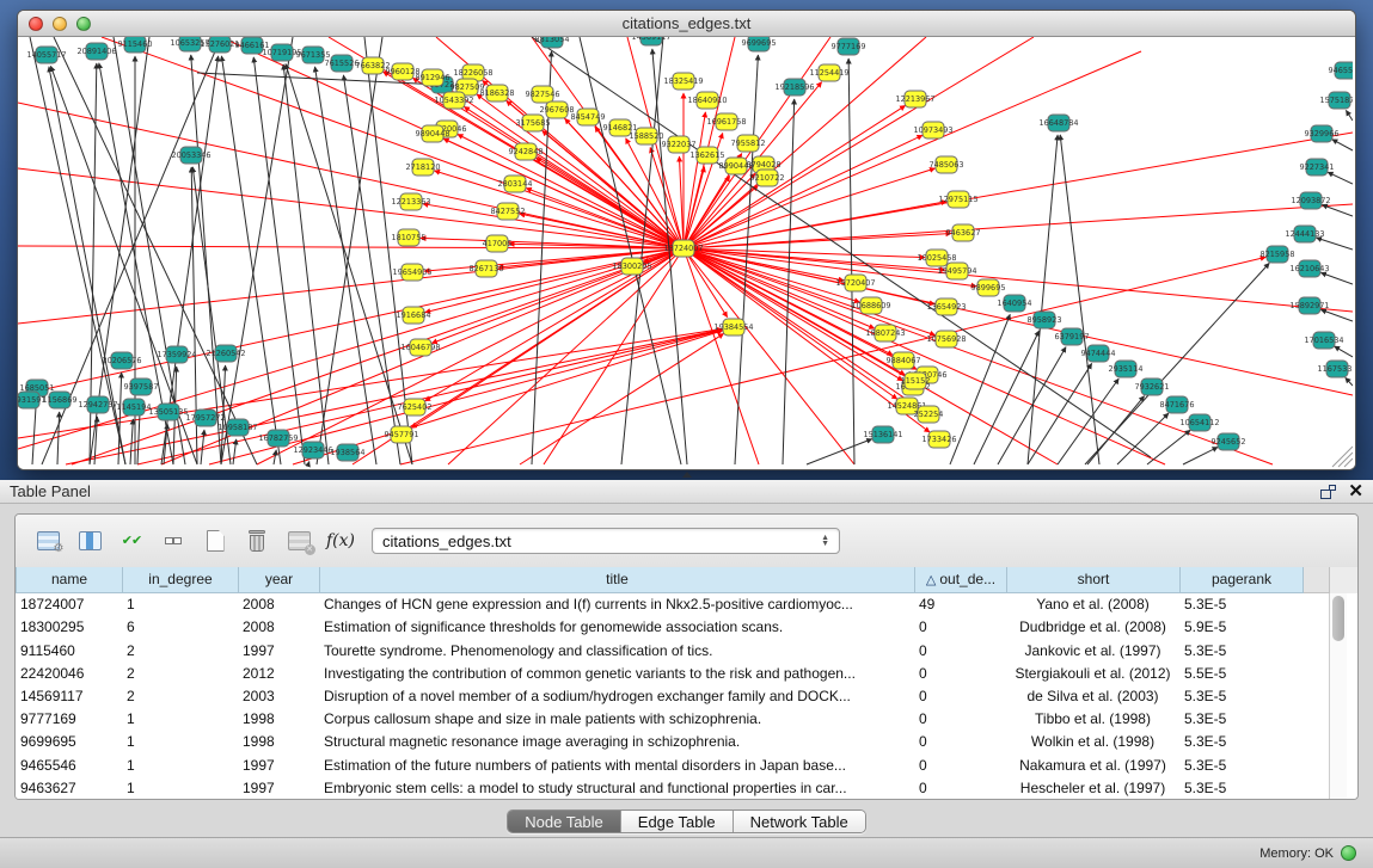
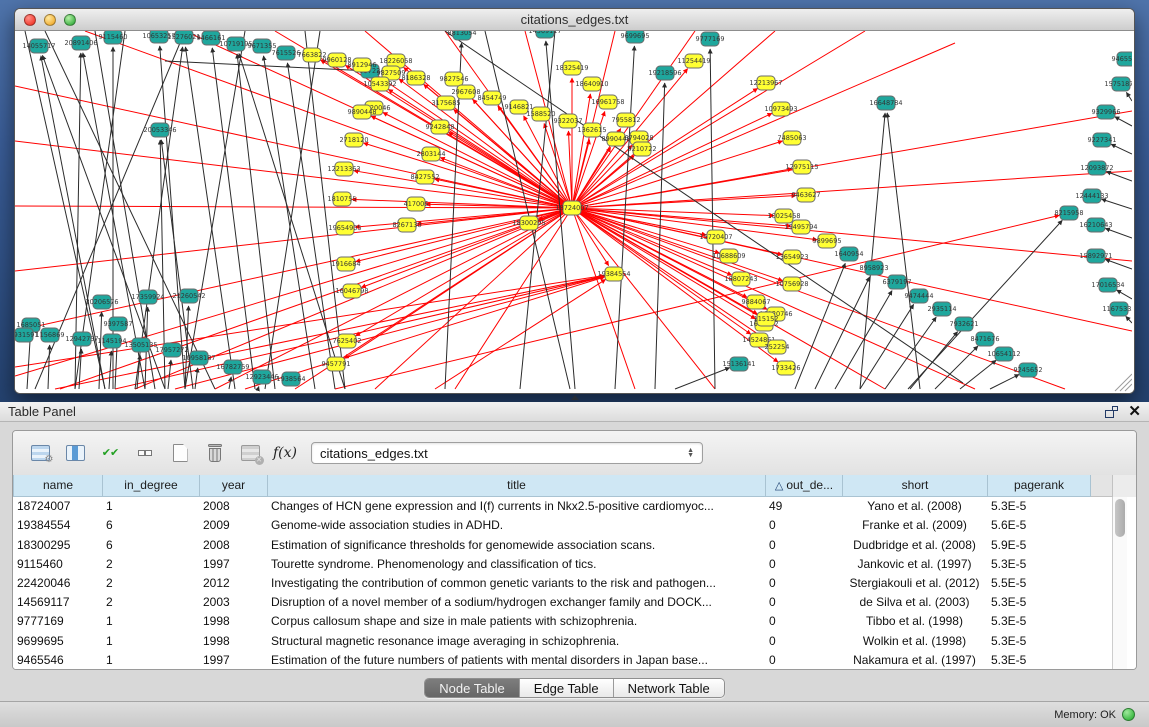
  citations_edges.txt
  14055717
  20891406
  9115460
  10653257
  15276021
  9466161
  10719195
  9671355
  7615526
  20053346
  8813054
  14569117
  19218596
  9699695
  9777169
  16648784
  94655
  1575187
  9329966
  9227341
  12093872
  12444133
  16210643
  15892971
  17016534
  1167533
  1640954
  8958923
  6379197
  9474444
  2935114
  7932621
  8471676
  10654112
  9245652
  8215958
  20206576
  17359924
  9397587
  1685051
  931591
  1156869
  12942757
  1145194
  13505135
  17957272
  10958187
  16782759
  12923446
  1938564
  21260542
  15136141
  18724007
  18300295
  9960128
  8912946
  18226058
  9827509
  8186328
  9827546
  2967608
  10543392
  9890448
  3175685
  8454749
  9146821
  1588520
  9322037
  1362615
  8990448
  6794028
  9210722
  7955812
  18325419
  18640910
  16961758
  2718120
  9242848
  2803144
  12213363
  8427552
  1810755
  417006
  19654905
  8267130
  1916684
  16046798
  7625402
  9457791
  19384554
  15720407
  10688609
  18807243
  9884067
  1452486
  252254
  1733426
  13654923
  10756928
  9899695
  10025458
  19495794
  115152
  12213967
  10973493
  7485063
  12975115
  9463627
  11254419
  7663822
  Table Panel
  ✕
  ⚙
  ✔
  ✔
  f(x)
  citations_edges.txt
  name	in_degree	year	title	△ out_de...	short	pagerank
  18724007	1	2008	Changes of HCN gene expression and I(f) currents in Nkx2.5-positive cardiomyoc...	49	Yano et al. (2008)	5.3E-5
+ 19384554	6	2009	Genome-wide association studies in ADHD.	0	Franke et al. (2009)	5.6E-5
  18300295	6	2008	Estimation of significance thresholds for genomewide association scans.	0	Dudbridge et al. (2008)	5.9E-5
  9115460	2	1997	Tourette syndrome. Phenomenology and classification of tics.	0	Jankovic et al. (1997)	5.3E-5
  22420046	2	2012	Investigating the contribution of common genetic variants to the risk and pathogen...	0	Stergiakouli et al. (2012)	5.5E-5
  14569117	2	2003	Disruption of a novel member of a sodium/hydrogen exchanger family and DOCK...	0	de Silva et al. (2003)	5.3E-5
  9777169	1	1998	Corpus callosum shape and size in male patients with schizophrenia.	0	Tibbo et al. (1998)	5.3E-5
  9699695	1	1998	Structural magnetic resonance image averaging in schizophrenia.	0	Wolkin et al. (1998)	5.3E-5
  9465546	1	1997	Estimation of the future numbers of patients with mental disorders in Japan base...	0	Nakamura et al. (1997)	5.3E-5
- 9463627	1	1997	Embryonic stem cells: a model to study structural and functional properties in car...	0	Hescheler et al. (1997)	5.3E-5
  Node Table
  Edge Table
  Network Table
  Memory: OK
